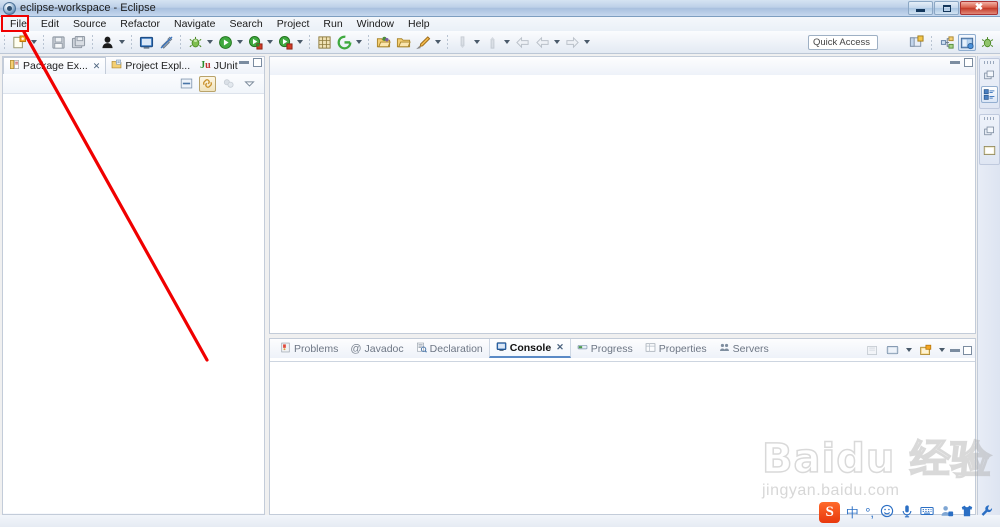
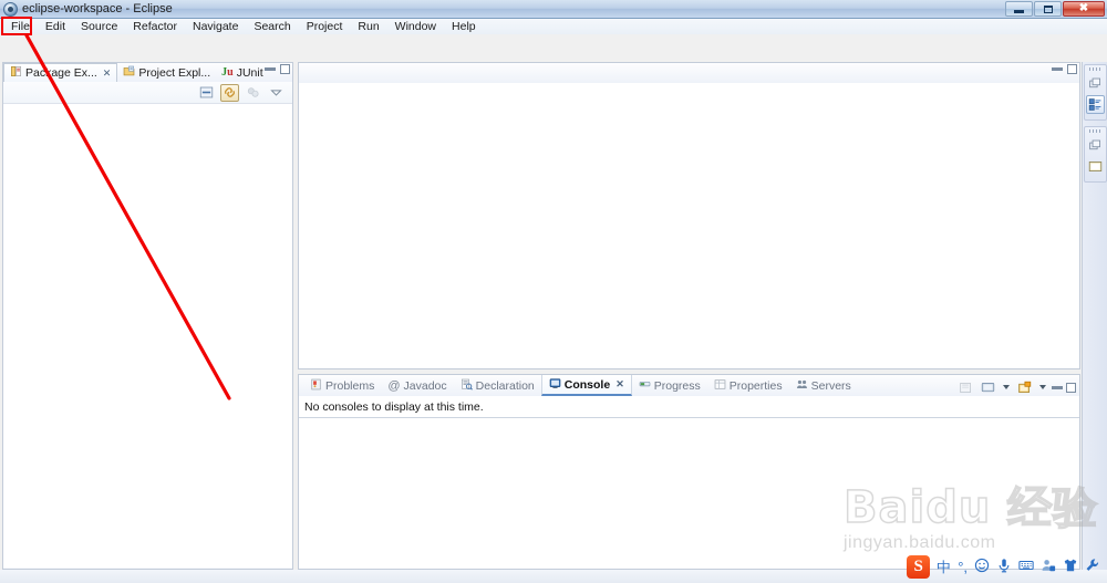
  eclipse-workspace - Eclipse
  ✖
  File
  Edit
  Source
  Refactor
  Navigate
  Search
  Project
  Run
  Window
  Help
- Quick Access
  Pacage Ex...
  ✕
  Project Expl...
  Ju
  JUnit
  Problems
  @
  Javadoc
  Declaration
  Console
  ✕
  Progress
  Properties
  Servers
+ No consoles to display at this time.
  Baidu 经
  jingyan.baidu.com
  S
  中
  °,
